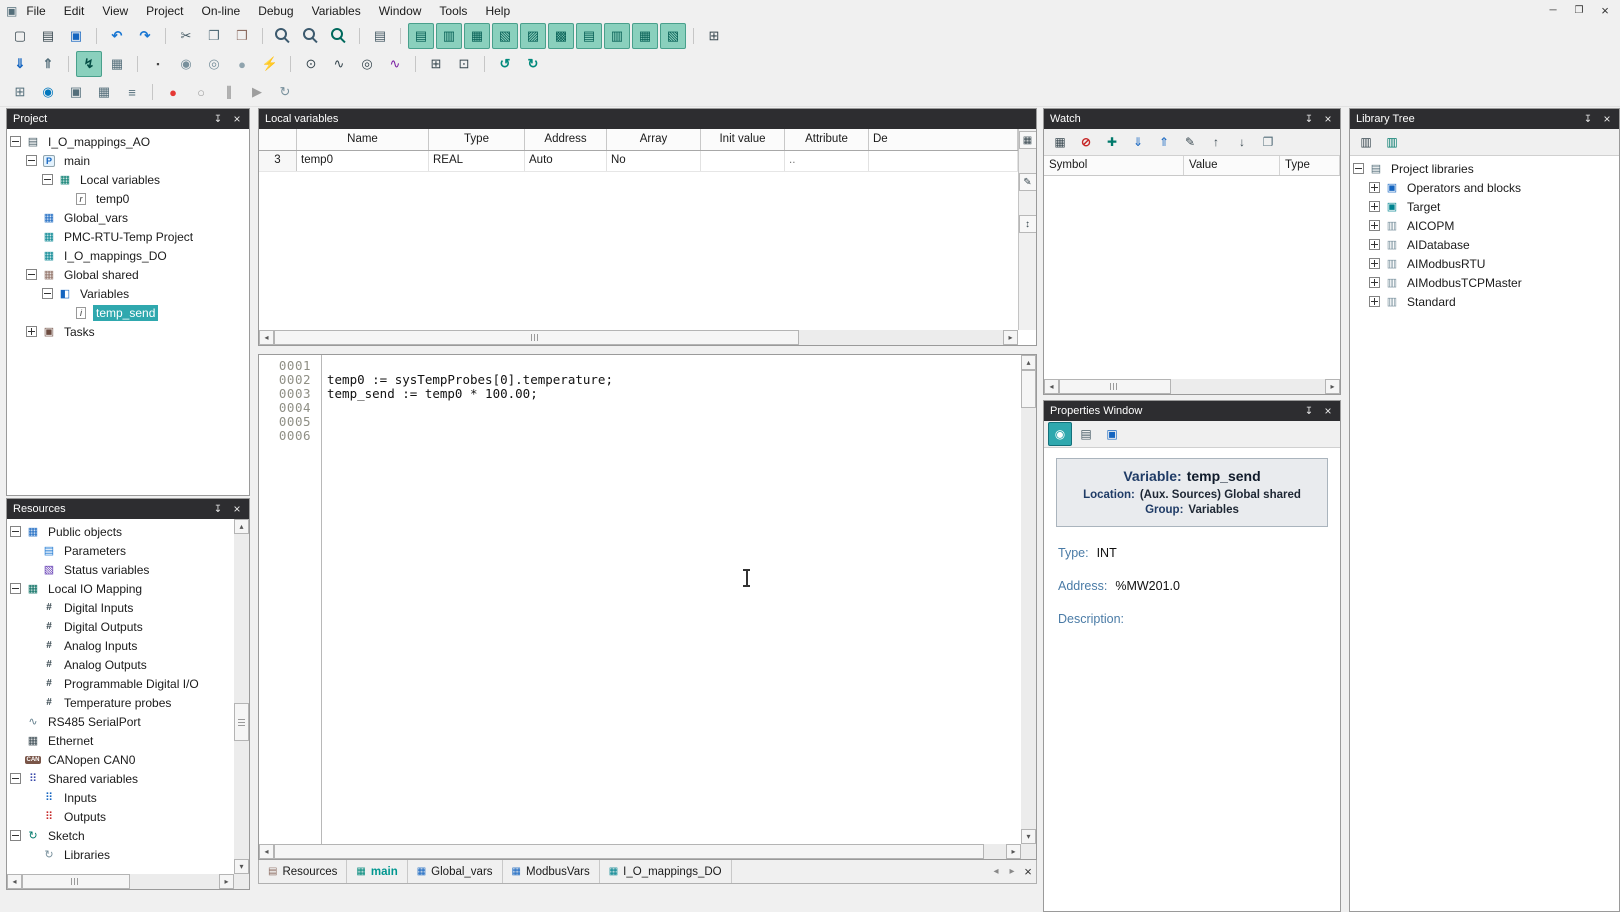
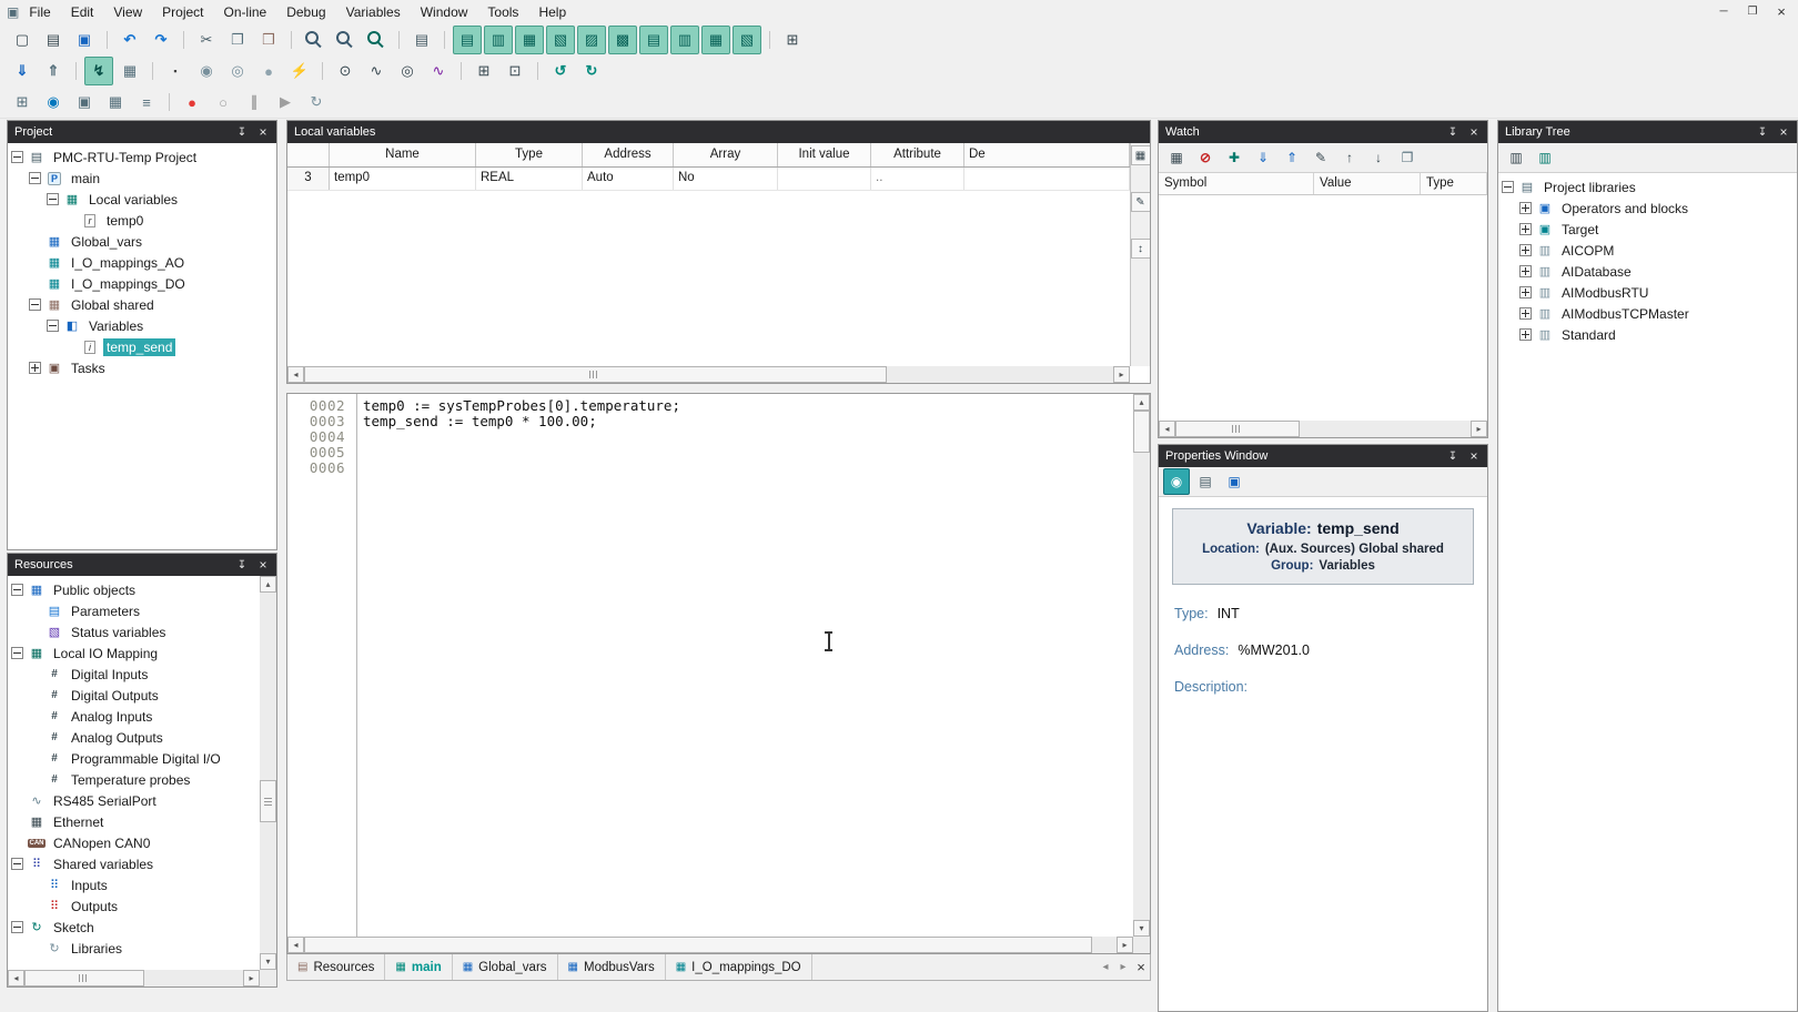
  File
  Edit
  View
  Project
  On-line
  Debug
  Variables
  Window
  Tools
  Help
  Project
- I_O_mappings_AO
+ PMC-RTU-Temp Project
  main
  Local variables
  temp0
  Global_vars
- PMC-RTU-Temp Project
+ I_O_mappings_AO
  I_O_mappings_DO
  Global shared
  Variables
  temp_send
  Tasks
  Resources
  Public objects
  Parameters
  Status variables
  Local IO Mapping
  Digital Inputs
  Digital Outputs
  Analog Inputs
  Analog Outputs
  Programmable Digital I/O
  Temperature probes
  RS485 SerialPort
  Ethernet
  CANopen CAN0
  Shared variables
  Inputs
  Outputs
  Sketch
  Libraries
  Local variables
  Name
  Type
  Address
  Array
  Init value
  Attribute
  De
  3
  temp0
  REAL
  Auto
  No
  ..
- 0001
  0002
  temp0 := sysTempProbes[0].temperature;
  0003
  temp_send := temp0 * 100.00;
  0004
  0005
  0006
  Resources
  main
  Global_vars
  ModbusVars
  I_O_mappings_DO
  Watch
  Symbol
  Value
  Type
  Properties Window
  Variable: temp_send
  Location: (Aux. Sources) Global shared
  Group: Variables
  Type: INT
  Address: %MW201.0
  Description:
  Library Tree
  Project libraries
  Operators and blocks
  Target
  AICOPM
  AIDatabase
  AIModbusRTU
  AIModbusTCPMaster
  Standard
